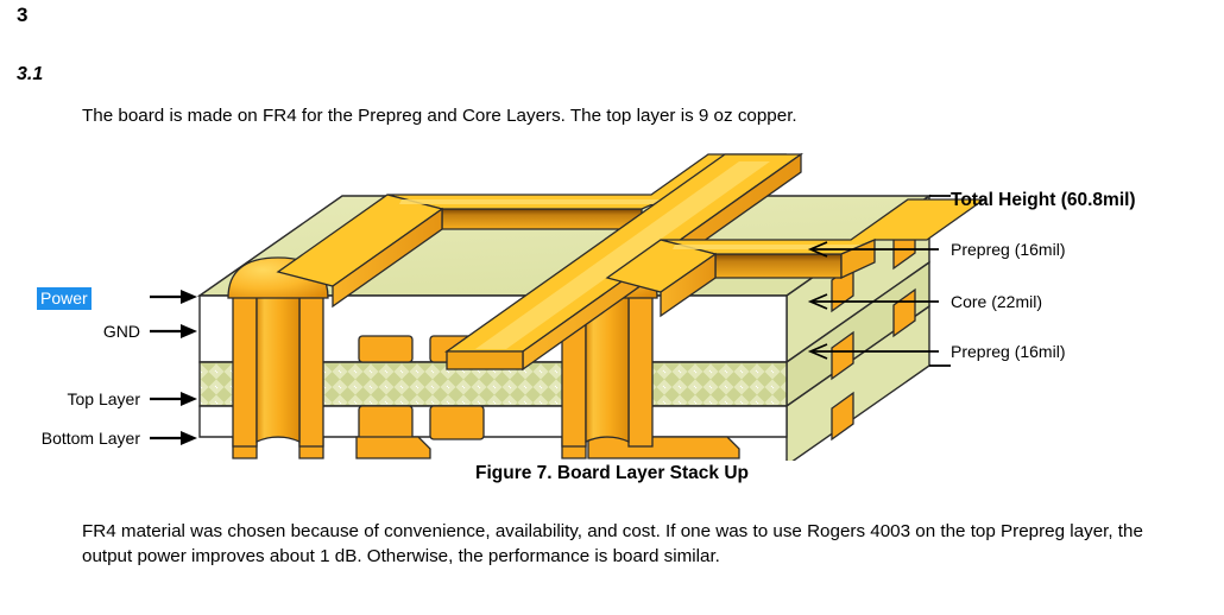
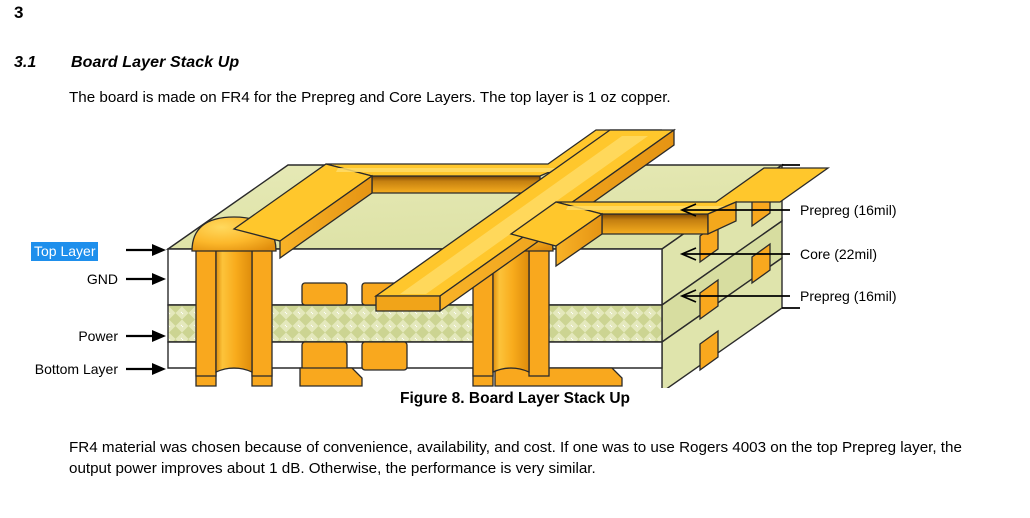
  3
  3.1
+ Board Layer Stack Up
- The board is made on FR4 for the Prepreg and Core Layers. The top layer is 9 oz copper.
+ The board is made on FR4 for the Prepreg and Core Layers. The top layer is 1 oz copper.
- Power
+ Top Layer
  GND
- Top Layer
+ Power
  Bottom Layer
- Total Height (60.8mil)
  Prepreg (16mil)
  Core (22mil)
  Prepreg (16mil)
- Figure 7. Board Layer Stack Up
+ Figure 8. Board Layer Stack Up
- FR4 material was chosen because of convenience, availability, and cost. If one was to use Rogers 4003 on the top Prepreg layer, the output power improves about 1 dB. Otherwise, the performance is board similar.
+ FR4 material was chosen because of convenience, availability, and cost. If one was to use Rogers 4003 on the top Prepreg layer, the output power improves about 1 dB. Otherwise, the performance is very similar.
